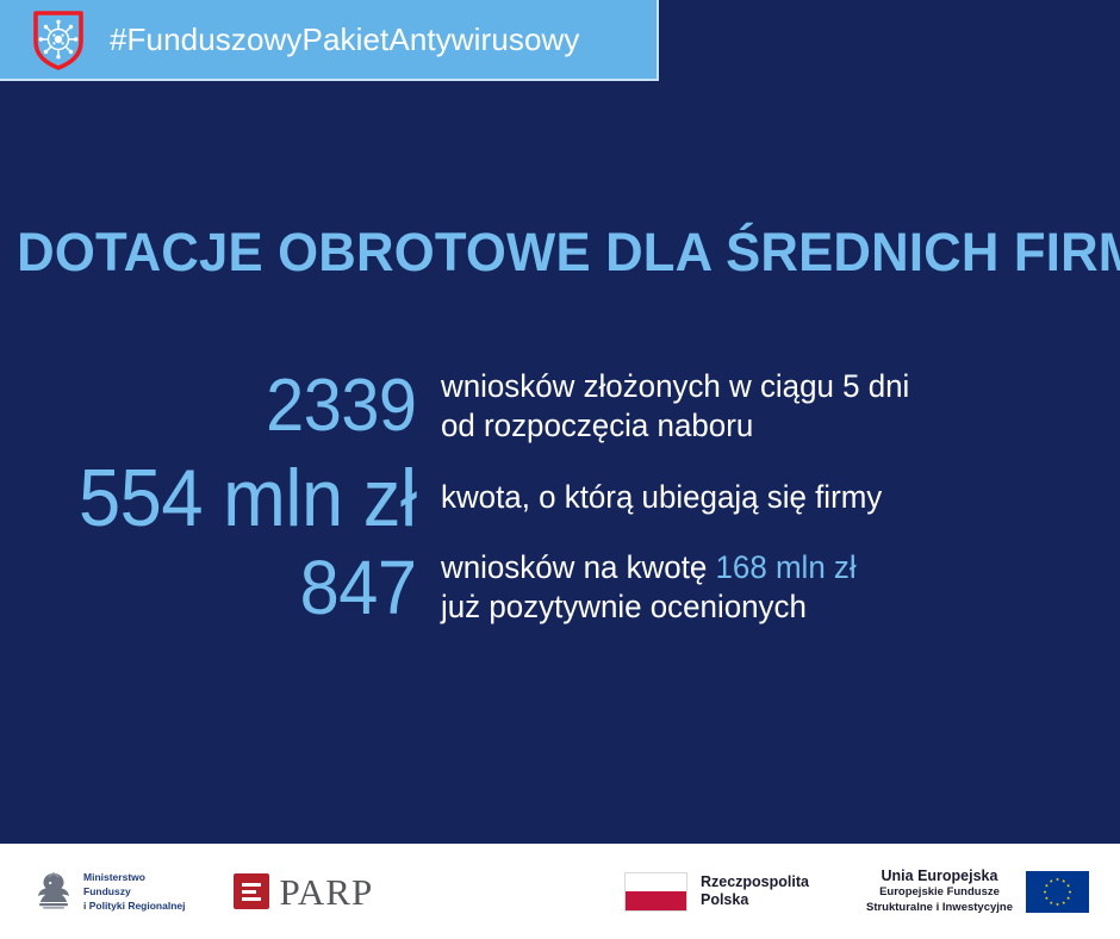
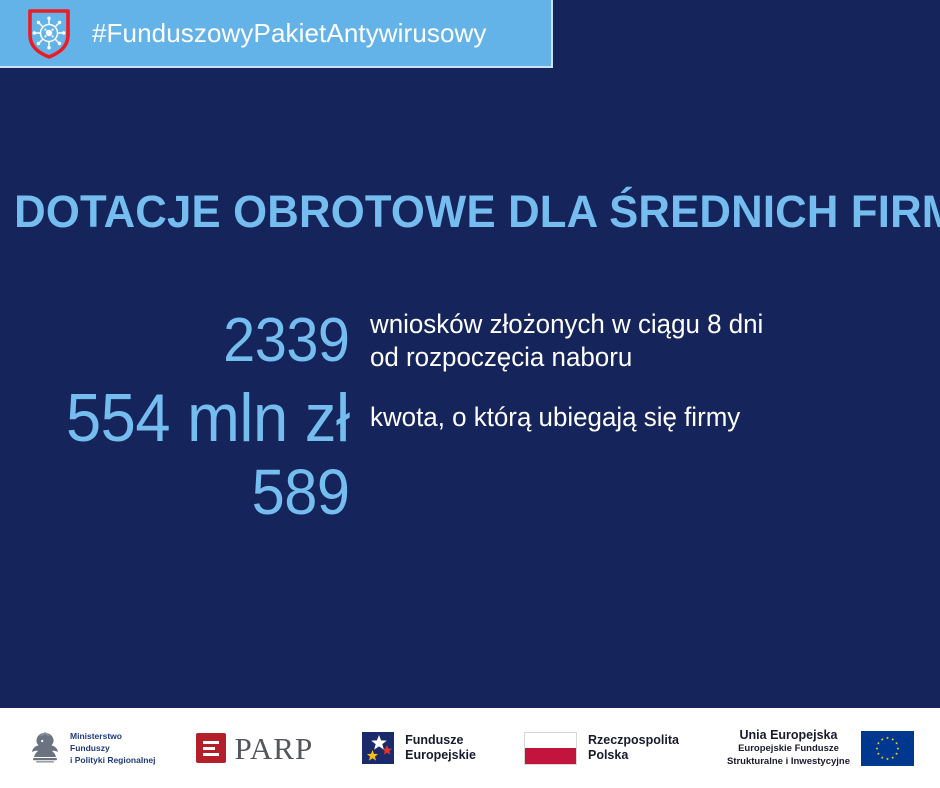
  #FunduszowyPakietAntywirusowy
  DOTACJE OBROTOWE DLA ŚREDNICH FIR
  2339
- wniosków złożonych w ciągu 5 dni
+ wniosków złożonych w ciągu 8 dni
  od rozpoczęcia naboru
  554 mln zł
  kwota, o którą ubiegają się firmy
- 847
+ 589
- wniosków na kwotę 168 mln zł
- już pozytywnie ocenionych
  Ministerstwo
  Funduszy
  i Polityki Regionalnej
  PARP
+ Fundusze
+ Europejskie
  Rzeczpospolita
  Polska
  Unia Europejska
  Europejskie Fundusze
  Strukturalne i Inwestycyjne
